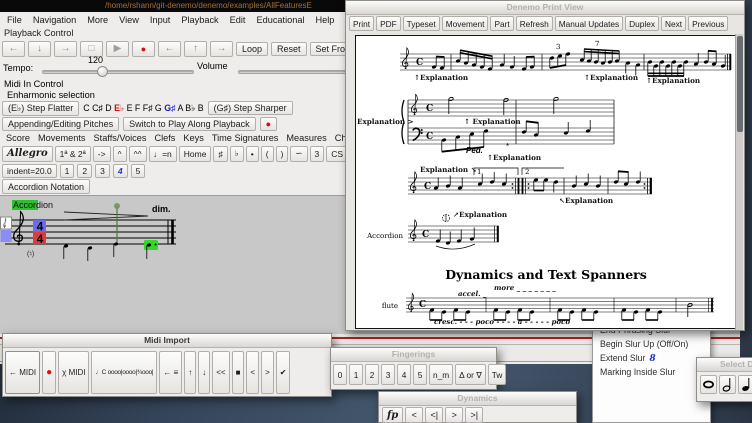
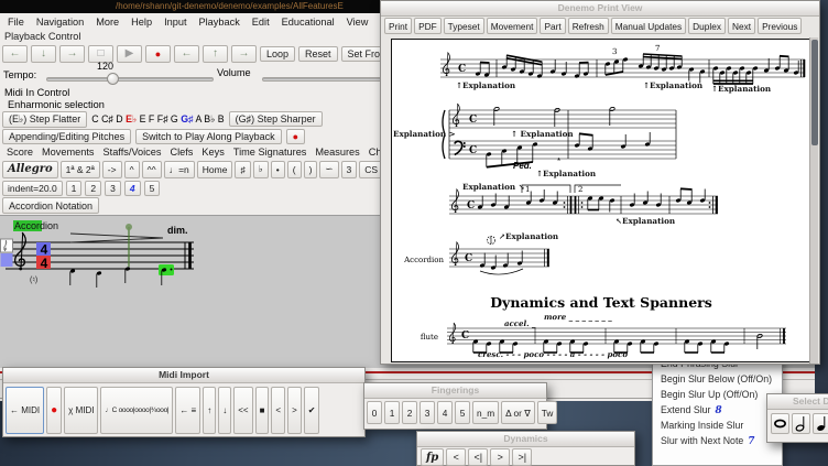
  /home/rshann/git-denemo/denemo/examples/AllFeaturesE
  File
  Navigation
  More
- View
+ Help
  Input
  Playback
  Edit
  Educational
- Help
+ View
  Playback Control
  ←
  ↓
  →
  □
  ▶
  ●
  ←
  ↑
  →
  Loop
  Reset
  Tempo:
  120
  Volume
  Midi In Control
  Enharmonic selection
  (E♭) Step Flatter
  C C♯ D E♭ E F F♯ G G♯ A B♭ B
  (G♯) Step Sharper
  Appending/Editing Pitches
  Switch to Play Along Playback
  ●
  Score
  Movements
  Staffs/Voices
  Clefs
  Keys
  Time Signatures
  Measures
  Ch
  Allegro
  1ª & 2ª
  ->
  ^
  ^^
  ♩=n
  Home
  ♯
  ♭
  •
  (
  )
  ∽
  3
  CS
  indent=20.0
  1
  2
  3
  4
  5
  Accordion Notation
  Accordion
  4
  4
  dim.
+ Begin Slur Below (Off/On)
  Begin Slur Up (Off/On)
  Extend Slur 8
  Marking Inside Slur
+ Slur with Next Note 7
  Denemo Print View
  Print
  PDF
  Typeset
  Movement
  Part
  Refresh
  Manual Updates
  Duplex
  Next
  Previous
  C
  3
  7
  ↑Explanation
  ↑Explanation
  ↑Explanation
  C
  C
  Explanation >
  ↑ Explanation
  Ped.
  *
  ↑Explanation
  Explanation ↘
  1
  2
  C
  ↖Explanation
  1
  ↗Explanation
  Accordion
  C
  Dynamics and Text Spanners
  flute
  accel. _
  more _ _ _ _ _ _ _
  C
  cresc. - - - poco - - - - a - - - - - poco
  Midi Import
  ← MIDI
  ●
  χ MIDI
  ← ≡
  ↑
  ↓
  <<
  ■
  <
  >
  ✔
  Fingerings
  0
  1
  2
  3
  4
  5
  n_m
  Δ or ∇
  Tw
  Dynamics
  fp
  <
  <|
  >
  >|
  Select D
